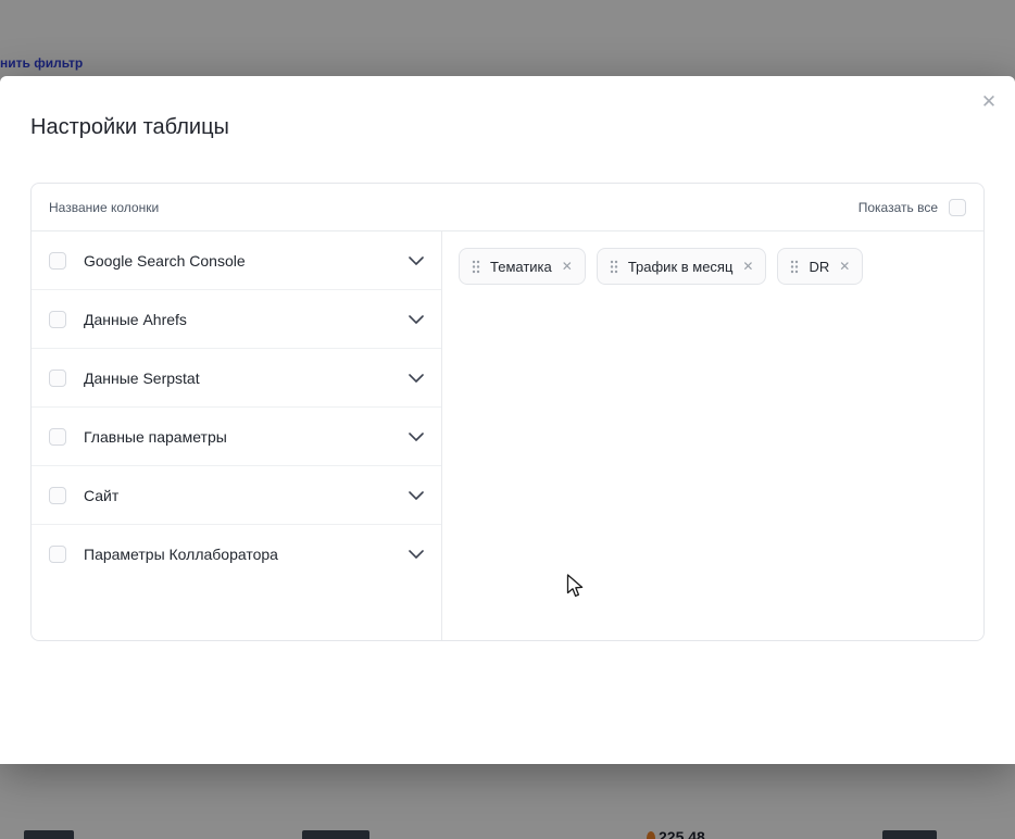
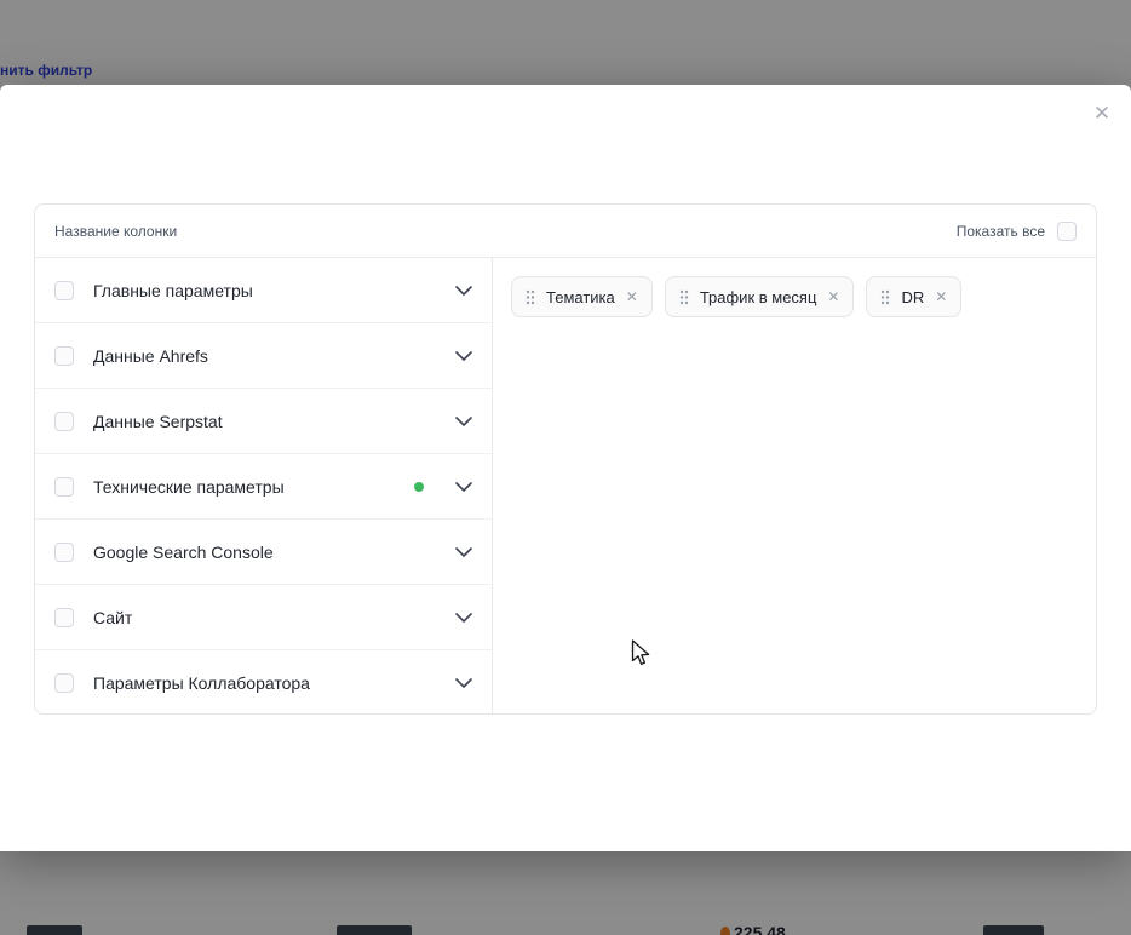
  нить фильтр
  225.48
  ✕
- Настройки таблицы
  Название колонки
  Показать все
- Google Search Console
+ Главные параметры
  Данные Ahrefs
  Данные Serpstat
+ Технические параметры
- Главные параметры
+ Google Search Console
  Сайт
  Параметры Коллаборатора
  Тематика
  ✕
  Трафик в месяц
  ✕
  DR
  ✕
